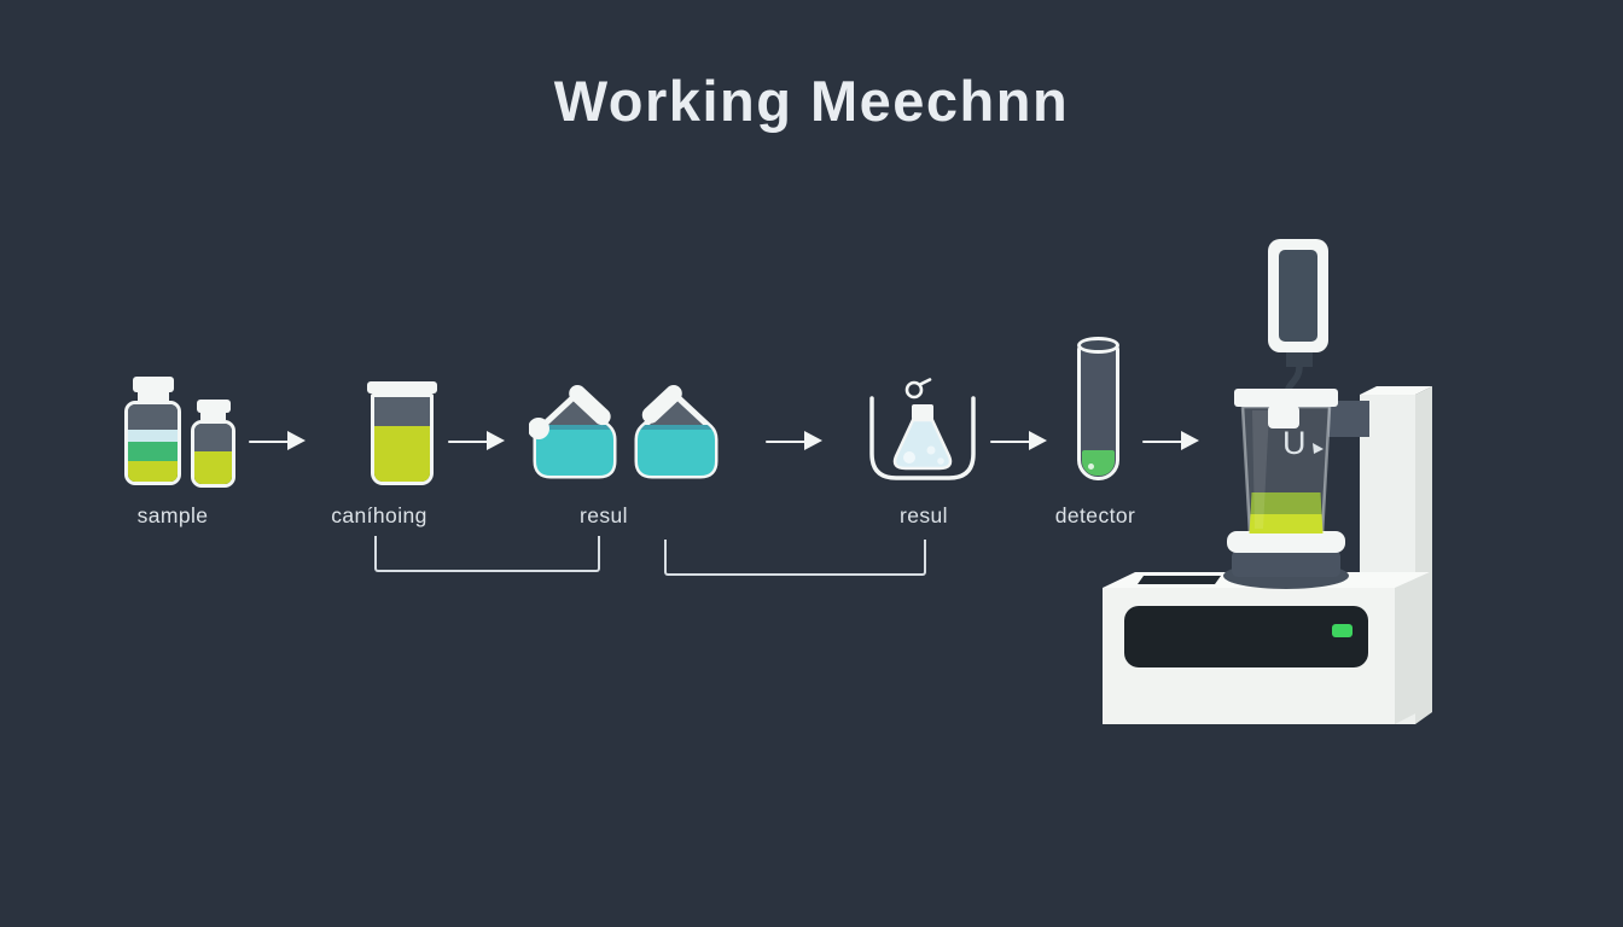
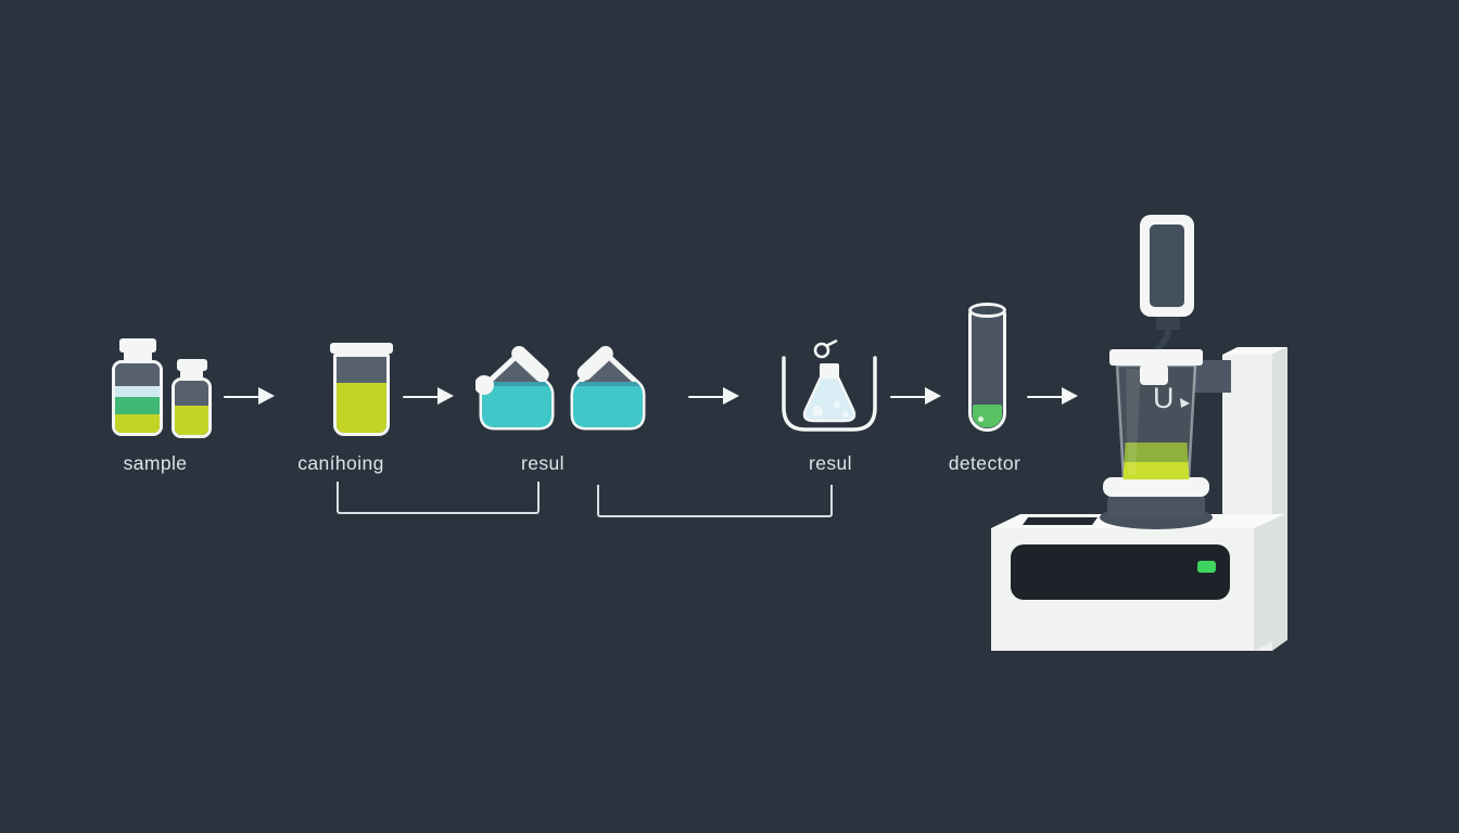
- Working Meechnn
  sample
  caníhoing
  resul
  resul
  detector
  U
